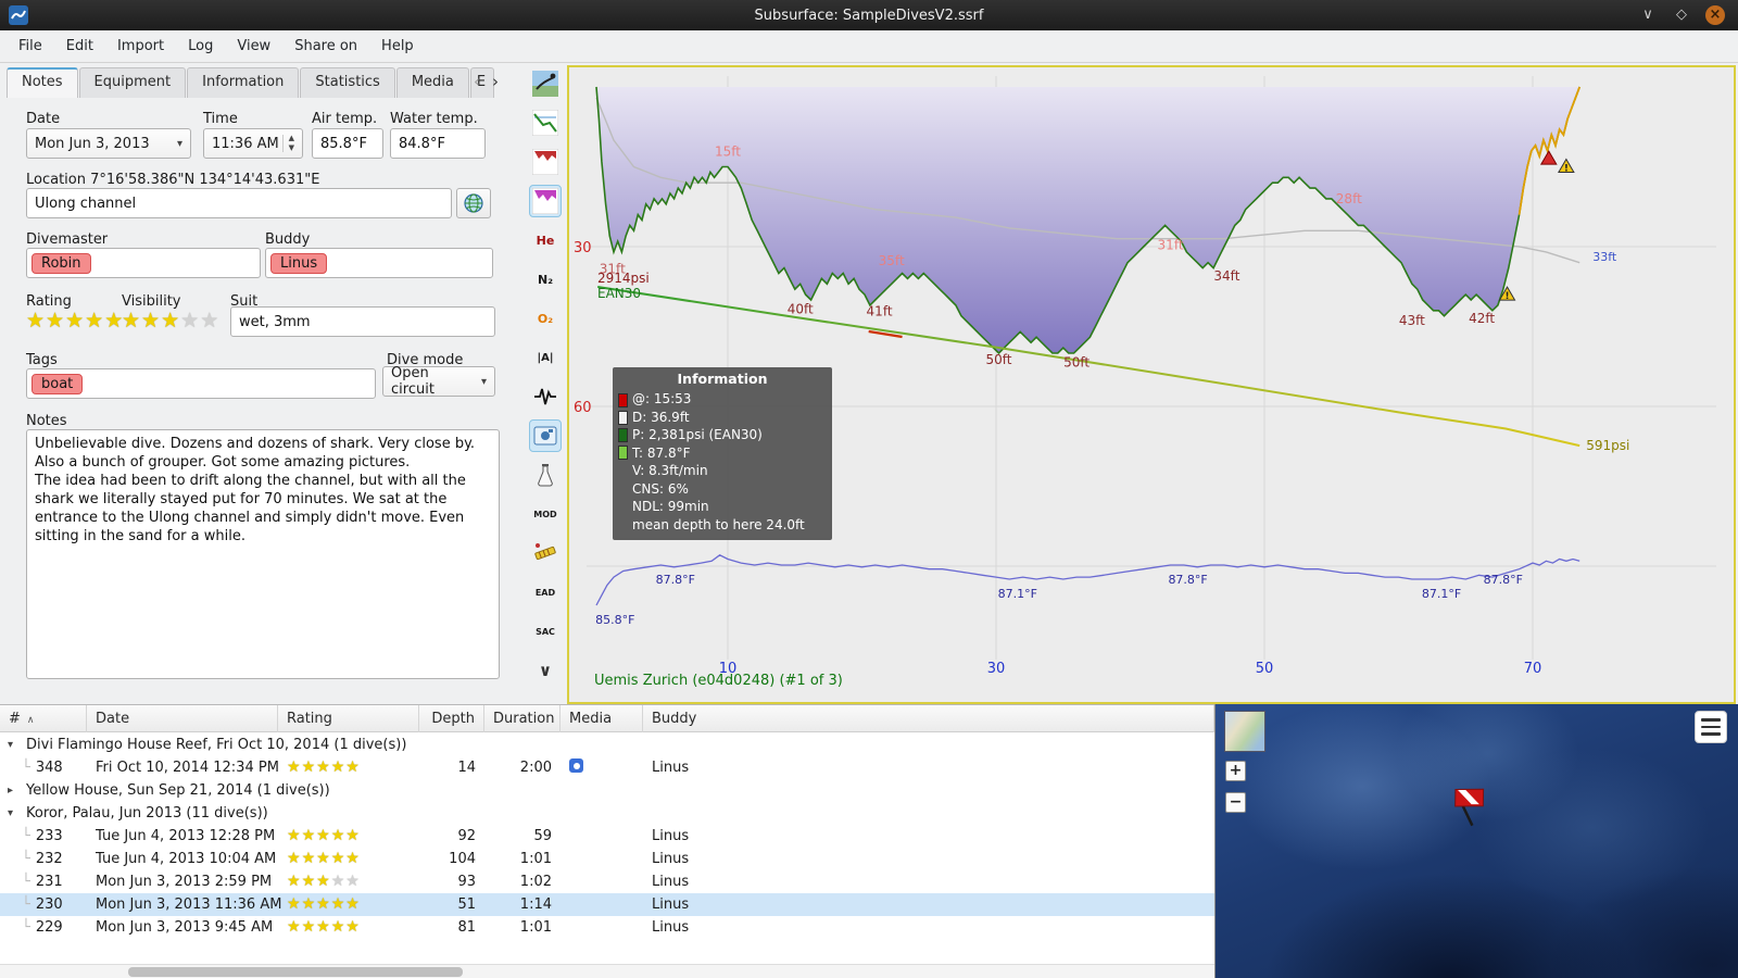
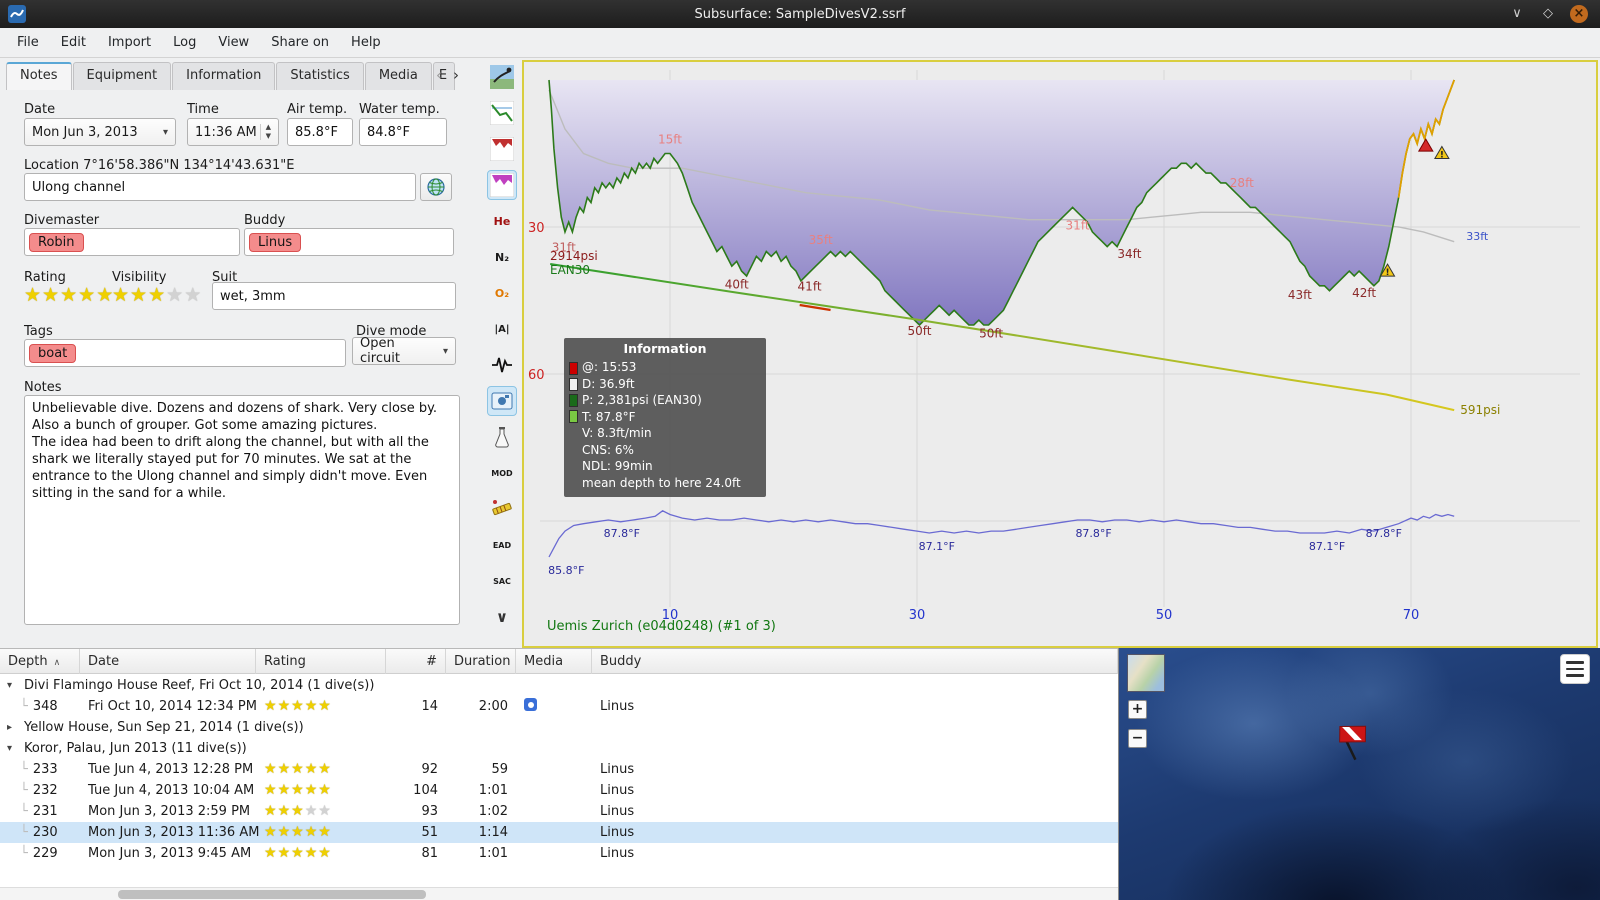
  Subsurface: SampleDivesV2.ssrf
  ∨
  ◇
  ×
  File
  Edit
  Import
  Log
  View
  Share on
  Help
  Notes
  Equipment
  Information
  Statistics
  Media
  E
  ‹
  ›
  Date
  Time
  Air temp.
  Water temp.
  Mon Jun 3, 2013
  ▾
  11:36 AM
  ▲
  ▼
  85.8°F
  84.8°F
  Location 7°16'58.386"N 134°14'43.631"E
  Ulong channel
  Divemaster
  Buddy
  Robin
  Linus
  Rating
  Visibility
  Suit
  ★
  ★
  ★
  ★
  ★
  ★
  ★
  ★
  ★
  ★
  wet, 3mm
  Tags
  Dive mode
  boat
  Open circuit
  ▾
  Notes
  He
  N₂
  O₂
  |A|
  MOD
  EAD
  SAC
  ∨
  10
  30
  50
  70
  30
  60
  85.8°F
  87.8°F
  87.1°F
  87.8°F
  87.1°F
  87.8°F
  31ft
  15ft
  40ft
  41ft
  35ft
  50ft
  50ft
  31ft
  34ft
  28ft
  43ft
  42ft
  2914psi
  EAN30
  591psi
  33ft
  !
  !
  Uemis Zurich (e04d0248) (#1 of 3)
  Information
  @: 15:53
  D: 36.9ft
  P: 2,381psi (EAN30)
  T: 87.8°F
  V: 8.3ft/min
  CNS: 6%
  NDL: 99min
  mean depth to here 24.0ft
- # ∧
+ Depth ∧
  Date
  Rating
- Depth
+ #
  Duration
  Media
  Buddy
  ▾
  Divi Flamingo House Reef, Fri Oct 10, 2014 (1 dive(s))
  └
  348
  Fri Oct 10, 2014 12:34 PM
  ★★★★★
  14
  2:00
  Linus
  ▸
  Yellow House, Sun Sep 21, 2014 (1 dive(s))
  ▾
  Koror, Palau, Jun 2013 (11 dive(s))
  └
  233
  Tue Jun 4, 2013 12:28 PM
  ★★★★★
  92
  59
  Linus
  └
  232
  Tue Jun 4, 2013 10:04 AM
  ★★★★★
  104
  1:01
  Linus
  └
  231
  Mon Jun 3, 2013 2:59 PM
  ★★★★★
  93
  1:02
  Linus
  └
  230
  Mon Jun 3, 2013 11:36 AM
  ★★★★★
  51
  1:14
  Linus
  └
  229
  Mon Jun 3, 2013 9:45 AM
  ★★★★★
  81
  1:01
  Linus
  +
  −
